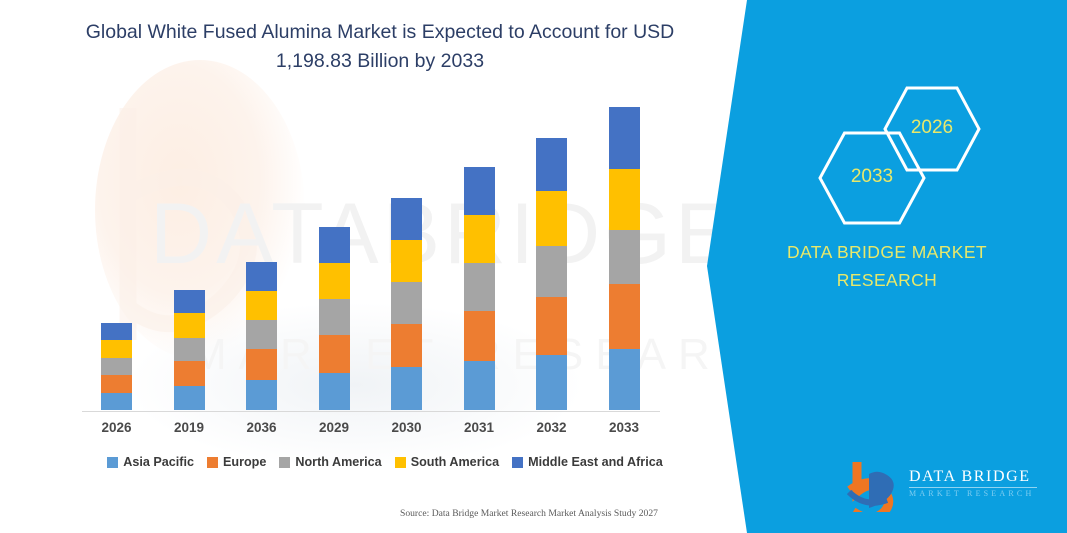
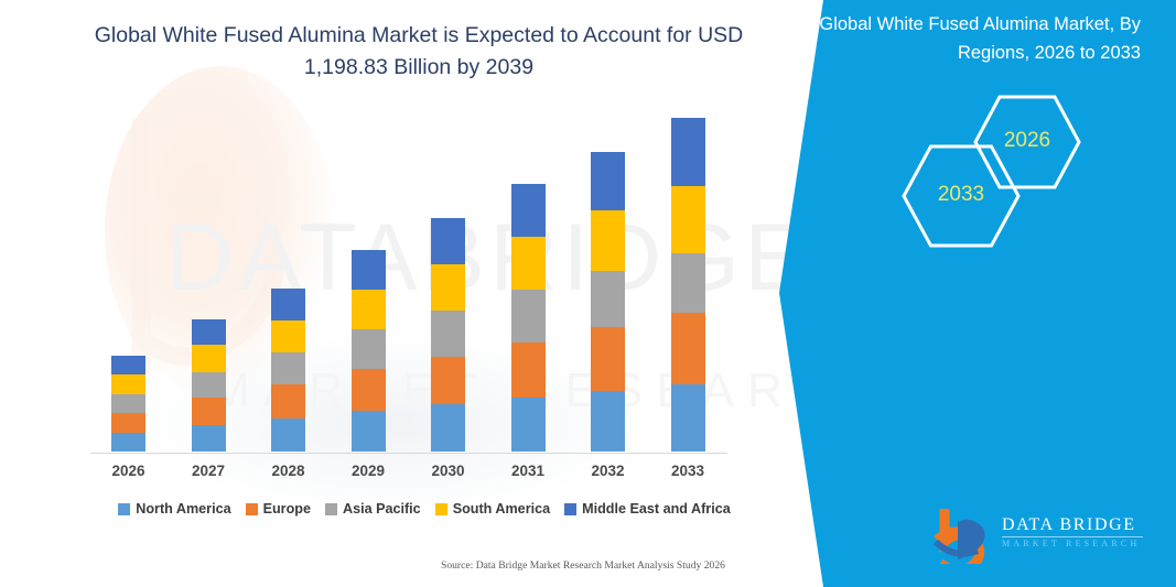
  DATAIDGE
- Global White Fused Alumina Market is Expected to Account for USD 1,198.83 Billion by 2033
+ Global White Fused Alumina Market is Expected to Account for USD 1,198.83 Billion by 2039
  2026
- 2019
+ 2027
- 2036
+ 2028
  2029
  2030
  2031
  2032
  2033
- Asia Pacific
+ North America
  Europe
- North America
+ Asia Pacific
  South America
  Middle East and Africa
- Source: Data Bridge Market Research Market Analysis Study 2027
+ Source: Data Bridge Market Research Market Analysis Study 2026
+ Global White Fused Alumina Market, By Regions, 2026 to 2033
  2033
  2026
- DATA BRIDGE MARKET
- RESEARCH
  DATA BRIDGE
  MARKET RESEARCH
